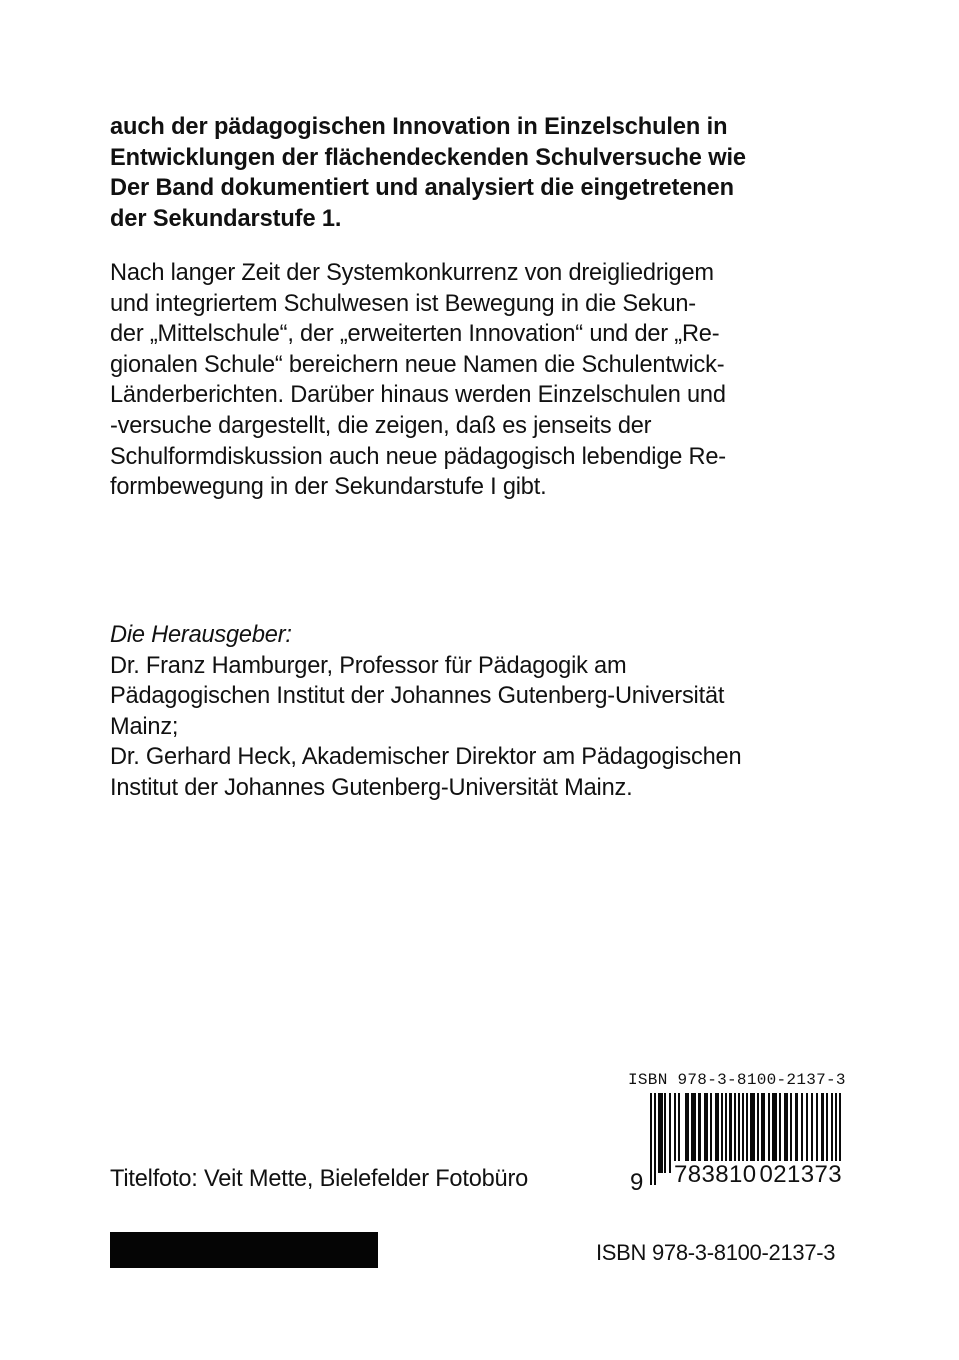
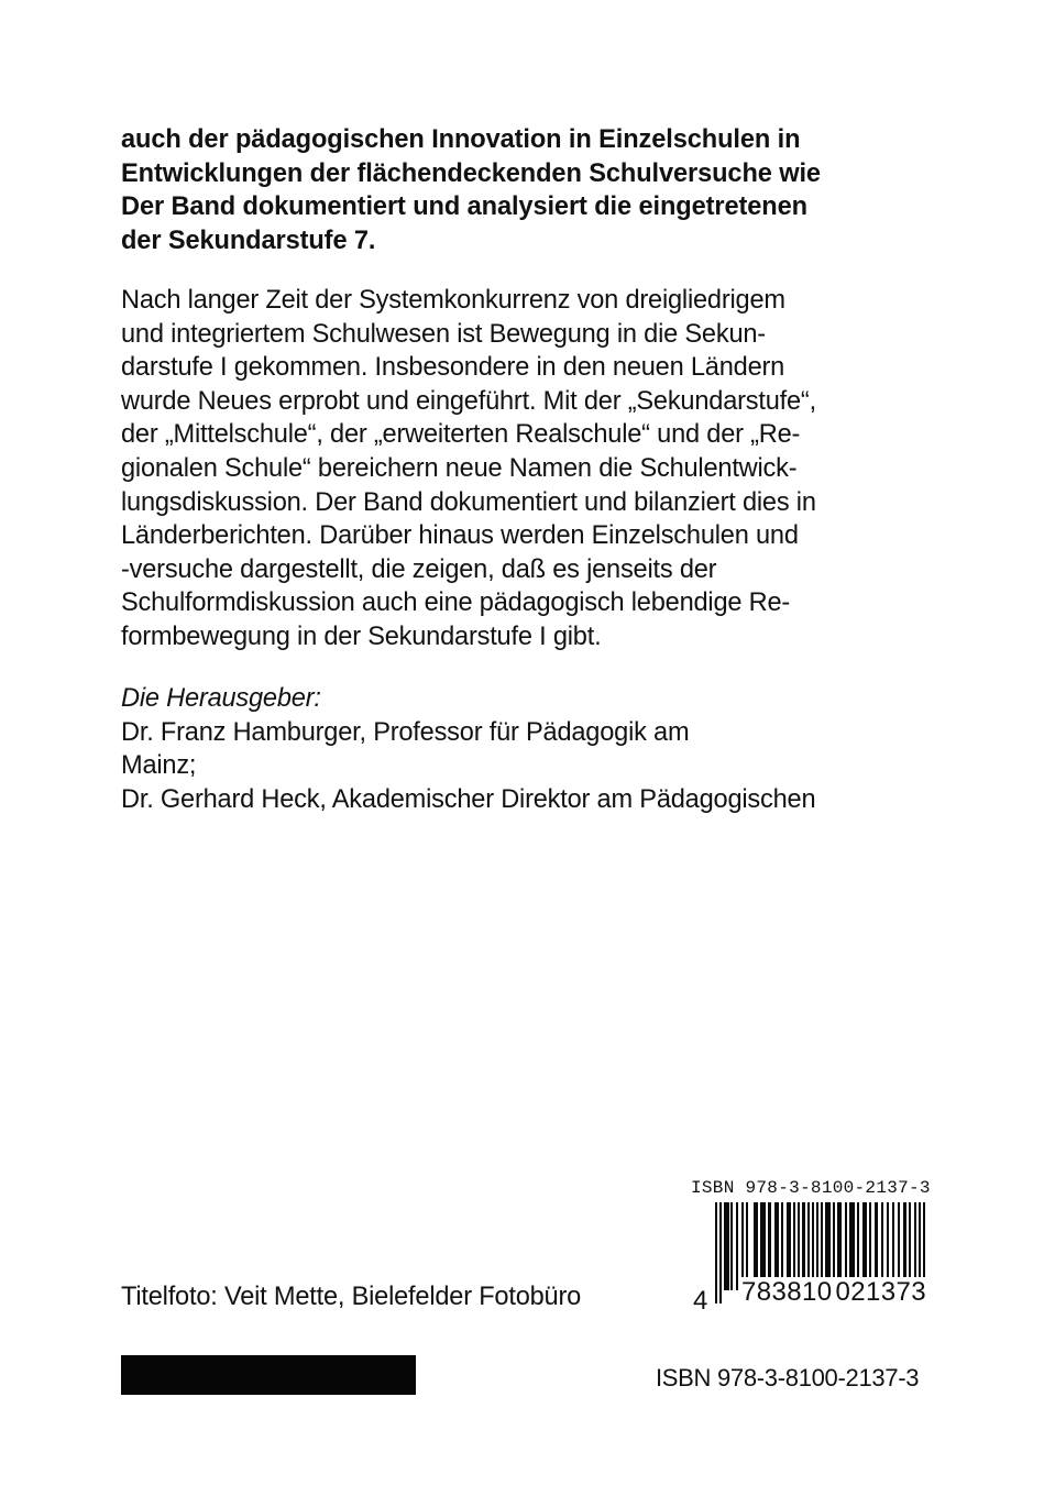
  auch der pädagogischen Innovation in Einzelschulen in
  Entwicklungen der flächendeckenden Schulversuche wie
  Der Band dokumentiert und analysiert die eingetretenen
- der Sekundarstufe 1.
+ der Sekundarstufe 7.
  Nach langer Zeit der Systemkonkurrenz von dreigliedrigem
  und integriertem Schulwesen ist Bewegung in die Sekun-
+ darstufe I gekommen. Insbesondere in den neuen Ländern
+ wurde Neues erprobt und eingeführt. Mit der „Sekundarstufe“,
- der „Mittelschule“, der „erweiterten Innovation“ und der „Re-
+ der „Mittelschule“, der „erweiterten Realschule“ und der „Re-
  gionalen Schule“ bereichern neue Namen die Schulentwick-
+ lungsdiskussion. Der Band dokumentiert und bilanziert dies in
  Länderberichten. Darüber hinaus werden Einzelschulen und
  -versuche dargestellt, die zeigen, daß es jenseits der
- Schulformdiskussion auch neue pädagogisch lebendige Re-
+ Schulformdiskussion auch eine pädagogisch lebendige Re-
  formbewegung in der Sekundarstufe I gibt.
  Die Herausgeber:
  Dr. Franz Hamburger, Professor für Pädagogik am
- Pädagogischen Institut der Johannes Gutenberg-Universität
  Mainz;
  Dr. Gerhard Heck, Akademischer Direktor am Pädagogischen
- Institut der Johannes Gutenberg-Universität Mainz.
  Titelfoto: Veit Mette, Bielefelder Fotobüro
  ISBN 978-3-8100-2137-3
- 9
+ 4
  783810021373
  ISBN 978-3-8100-2137-3
